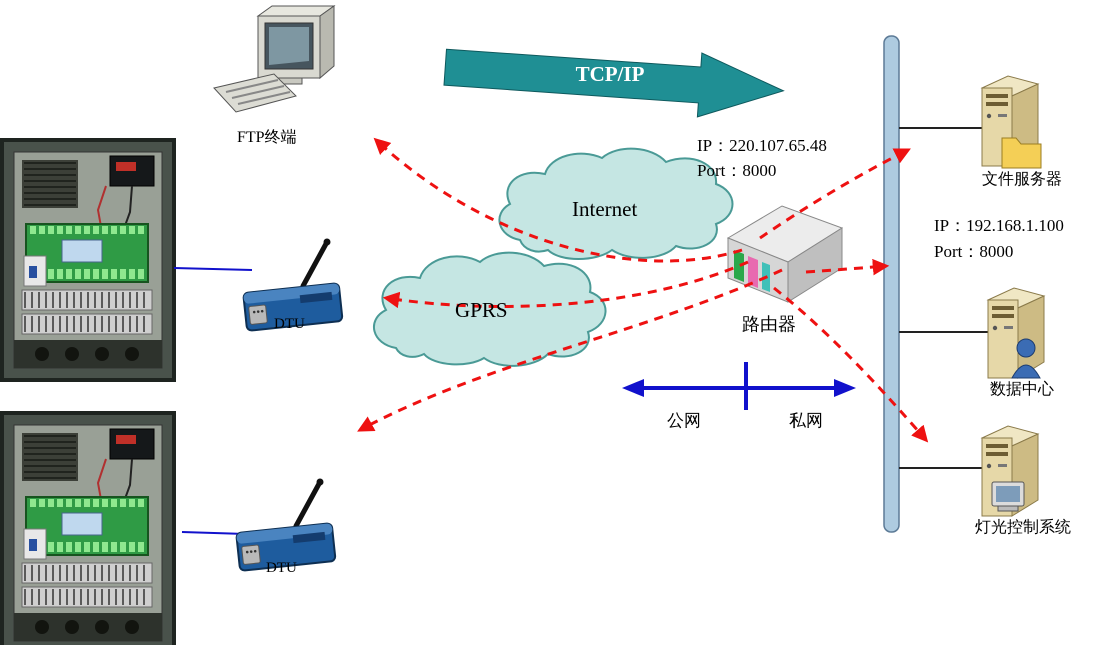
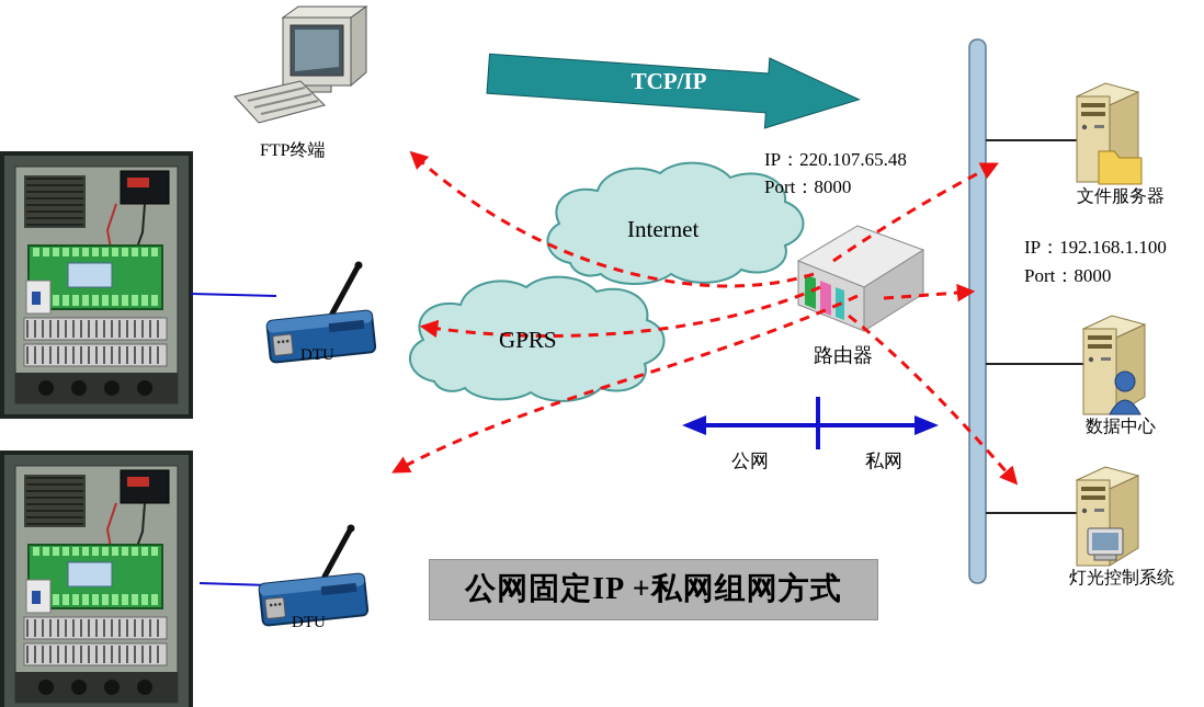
  TCP/IP
  Internet
  GPRS
  FTP终端
  DTU
  DTU
  路由器
  IP：220.107.65.48
  Port：8000
  IP：192.168.1.100
  Port：8000
  文件服务器
  数据中心
  灯光控制系统
  公网
  私网
+ 公网固定IP +私网组网方式
